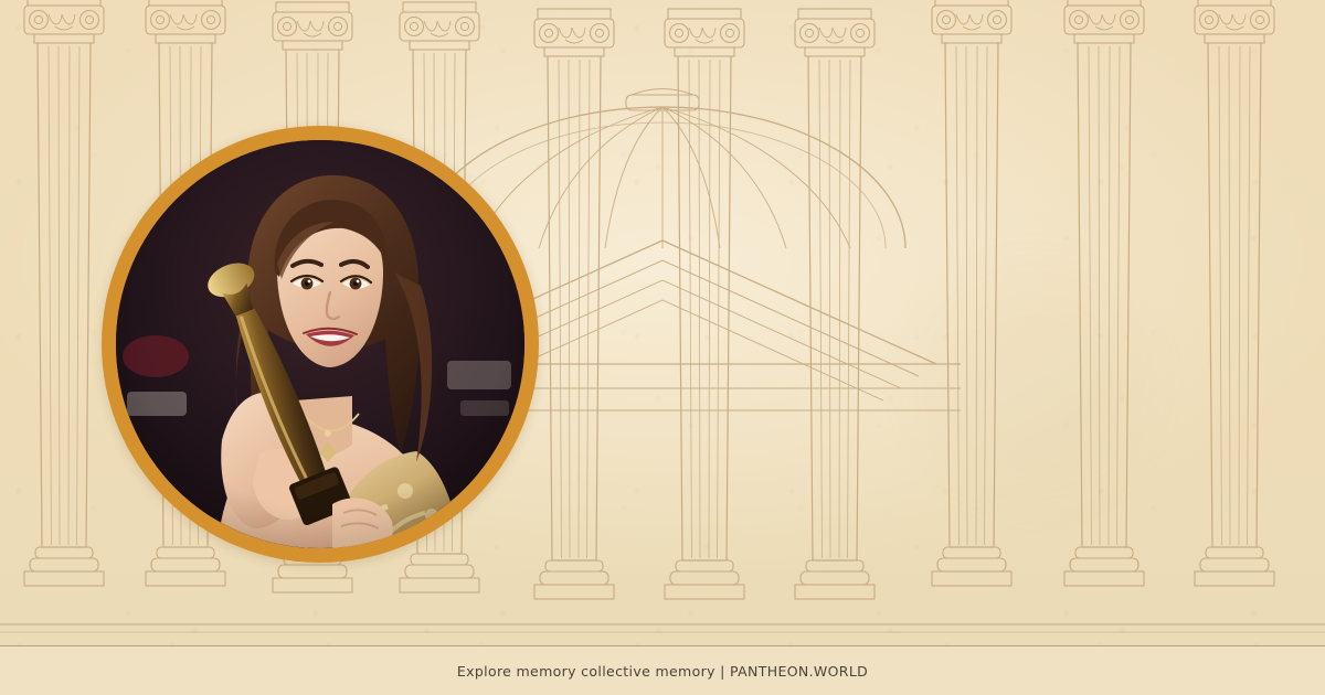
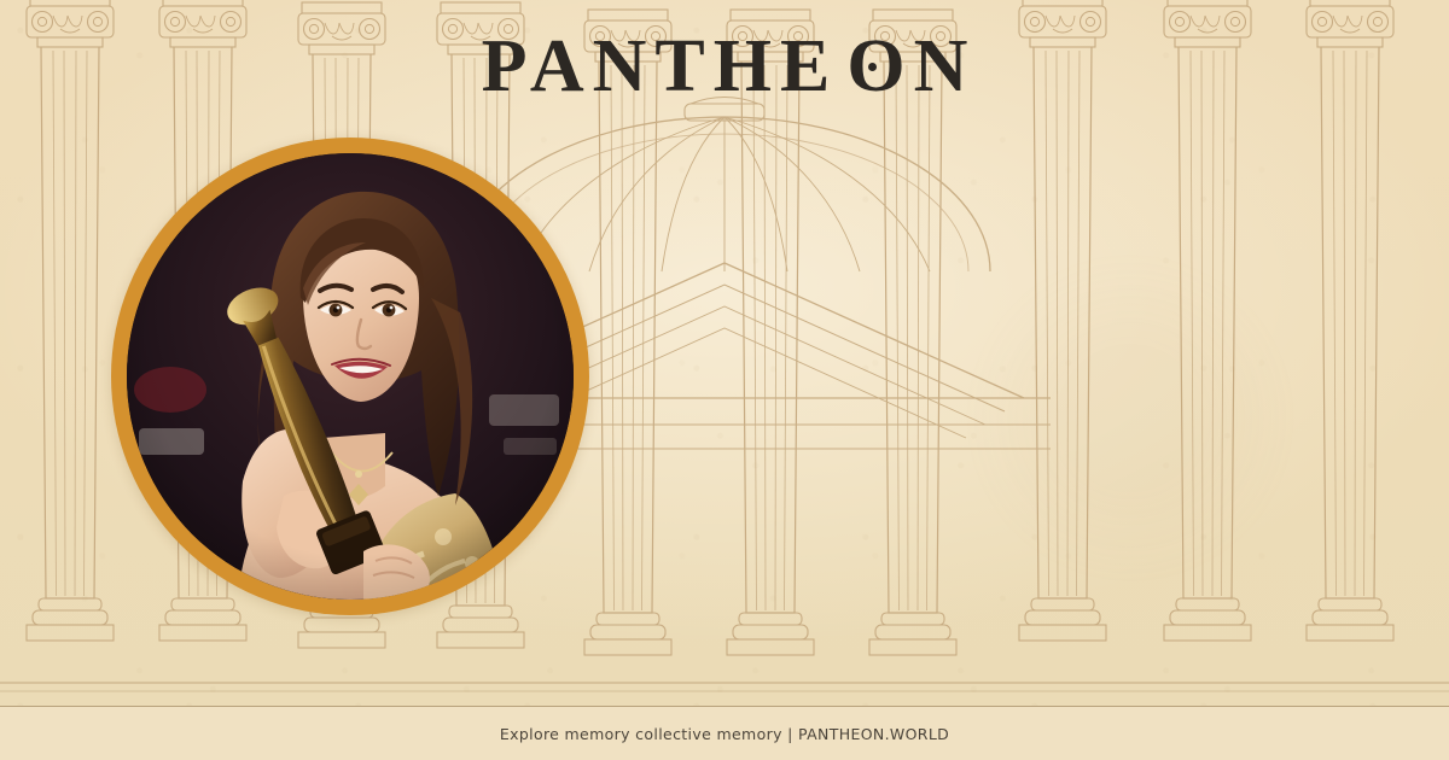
+ PANTHEON
  Explore memory collective memory | PANTHEON.WORLD
